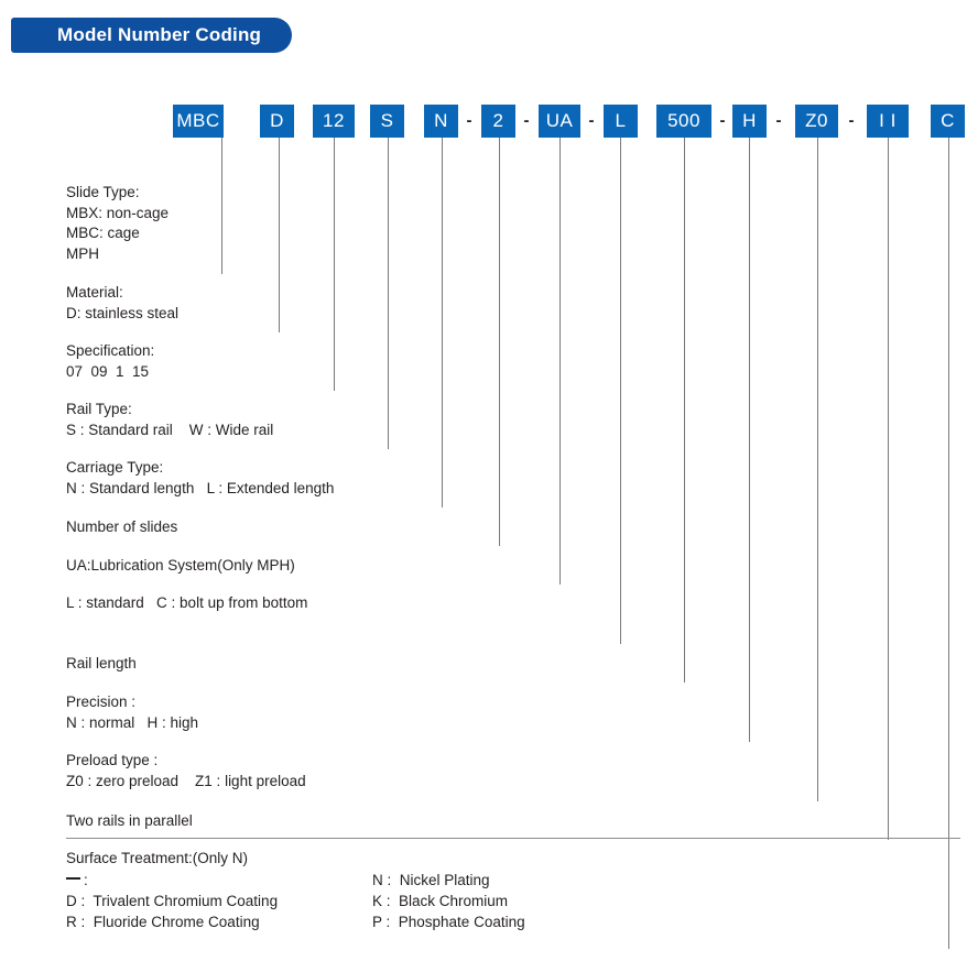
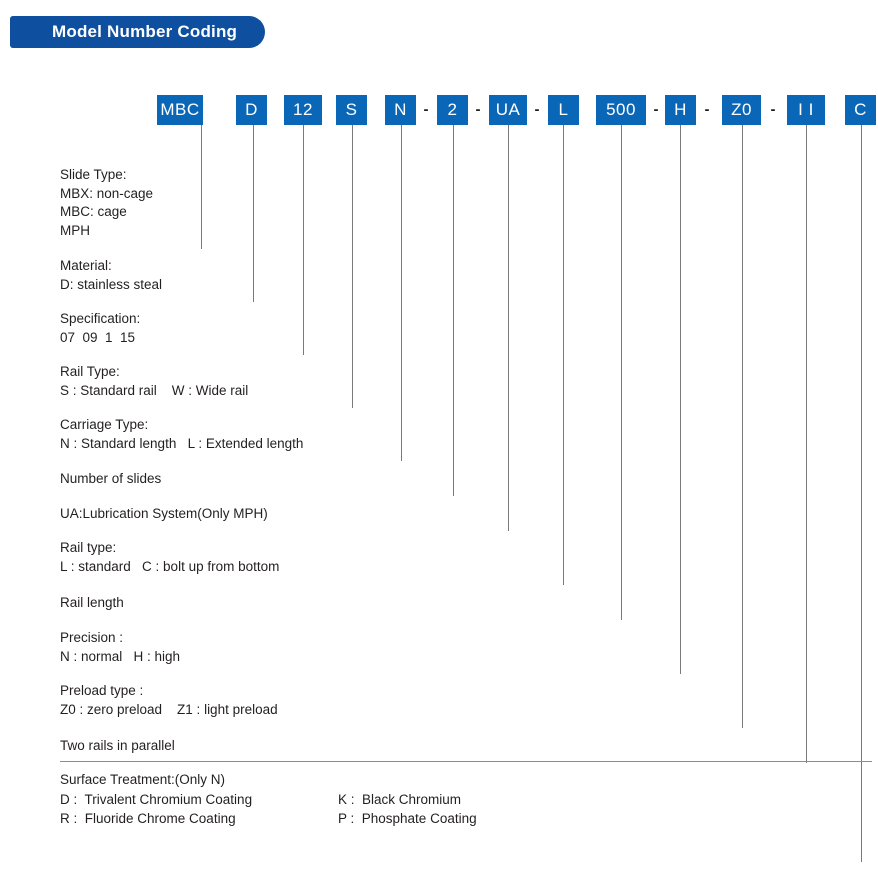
  Model Number Coding
  MBC
  D
  12
  S
  N
  -
  2
  -
  UA
  -
  L
  500
  -
  H
  -
  Z0
  -
  I I
  C
  Slide Type:
  MBX: non-cage
  MBC: cage
  MPH
  Material:
  D: stainless steal
  Specification:
  07 09 1 15
  Rail Type:
  S : Standard rail W : Wide rail
  Carriage Type:
  N : Standard length L : Extended length
  Number of slides
  UA:Lubrication System(Only MPH)
+ Rail type:
  L : standard C : bolt up from bottom
  Rail length
  Precision :
  N : normal H : high
  Preload type :
  Z0 : zero preload Z1 : light preload
  Two rails in parallel
  Surface Treatment:(Only N)
- : N : Nickel Plating
  D : Trivalent Chromium Coating K : Black Chromium
  R : Fluoride Chrome Coating P : Phosphate Coating
